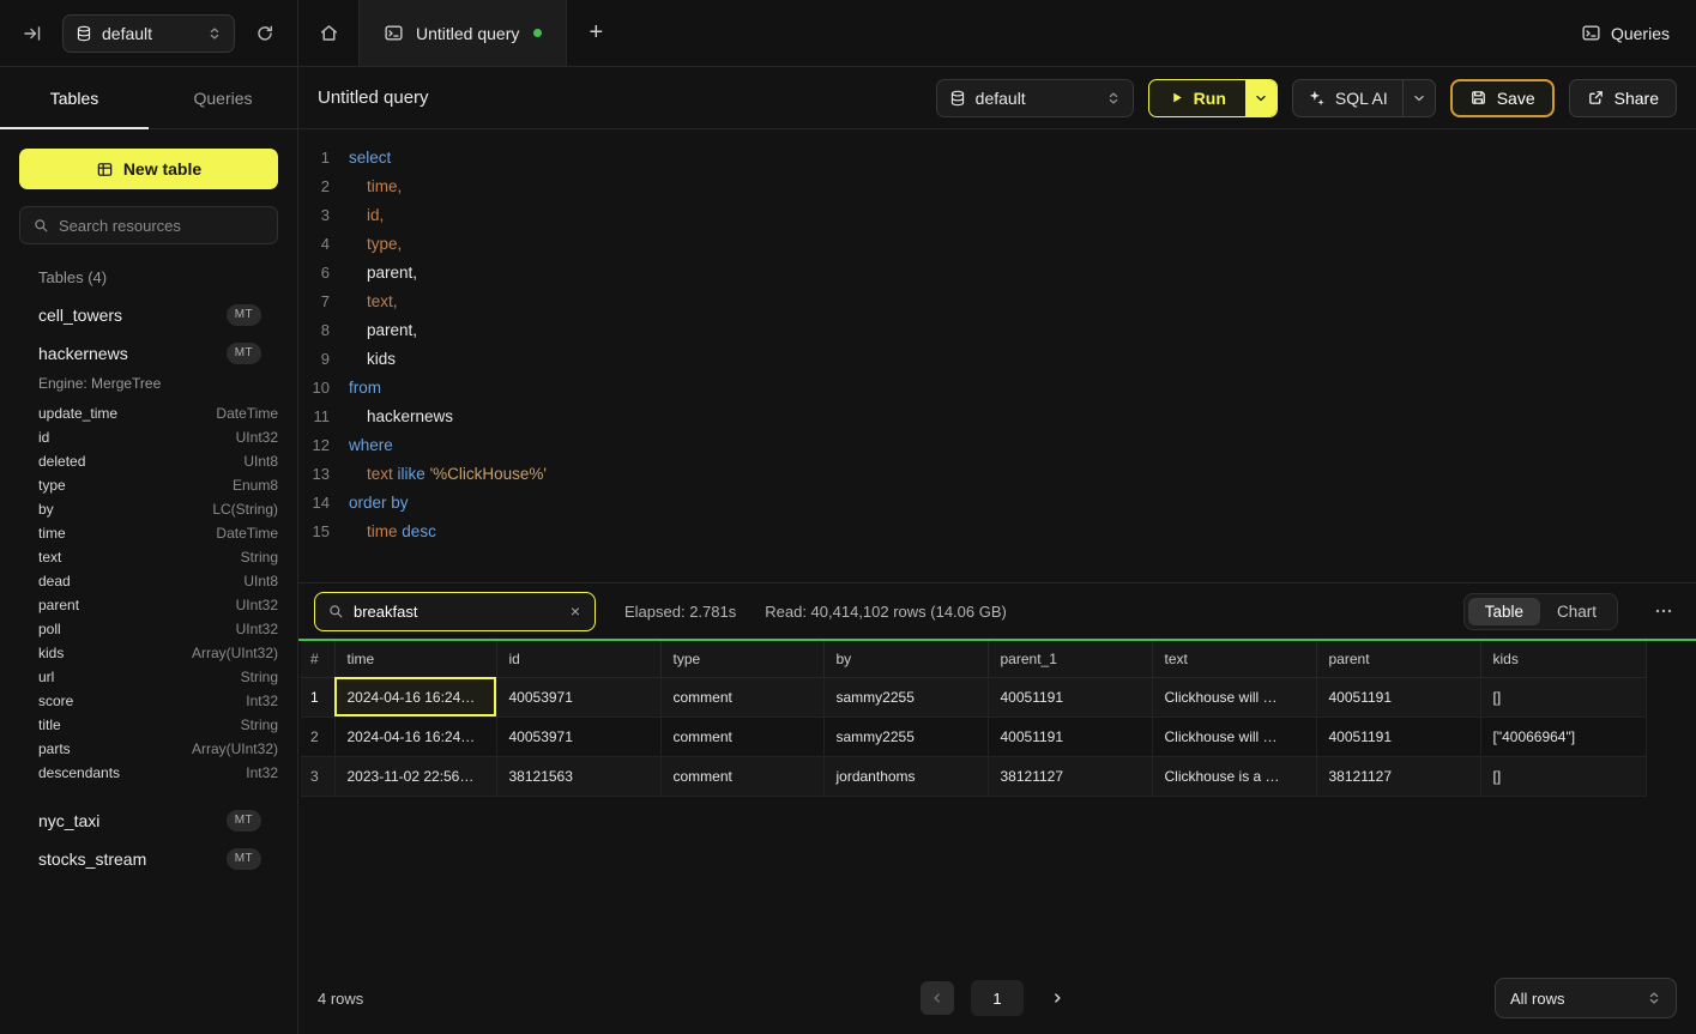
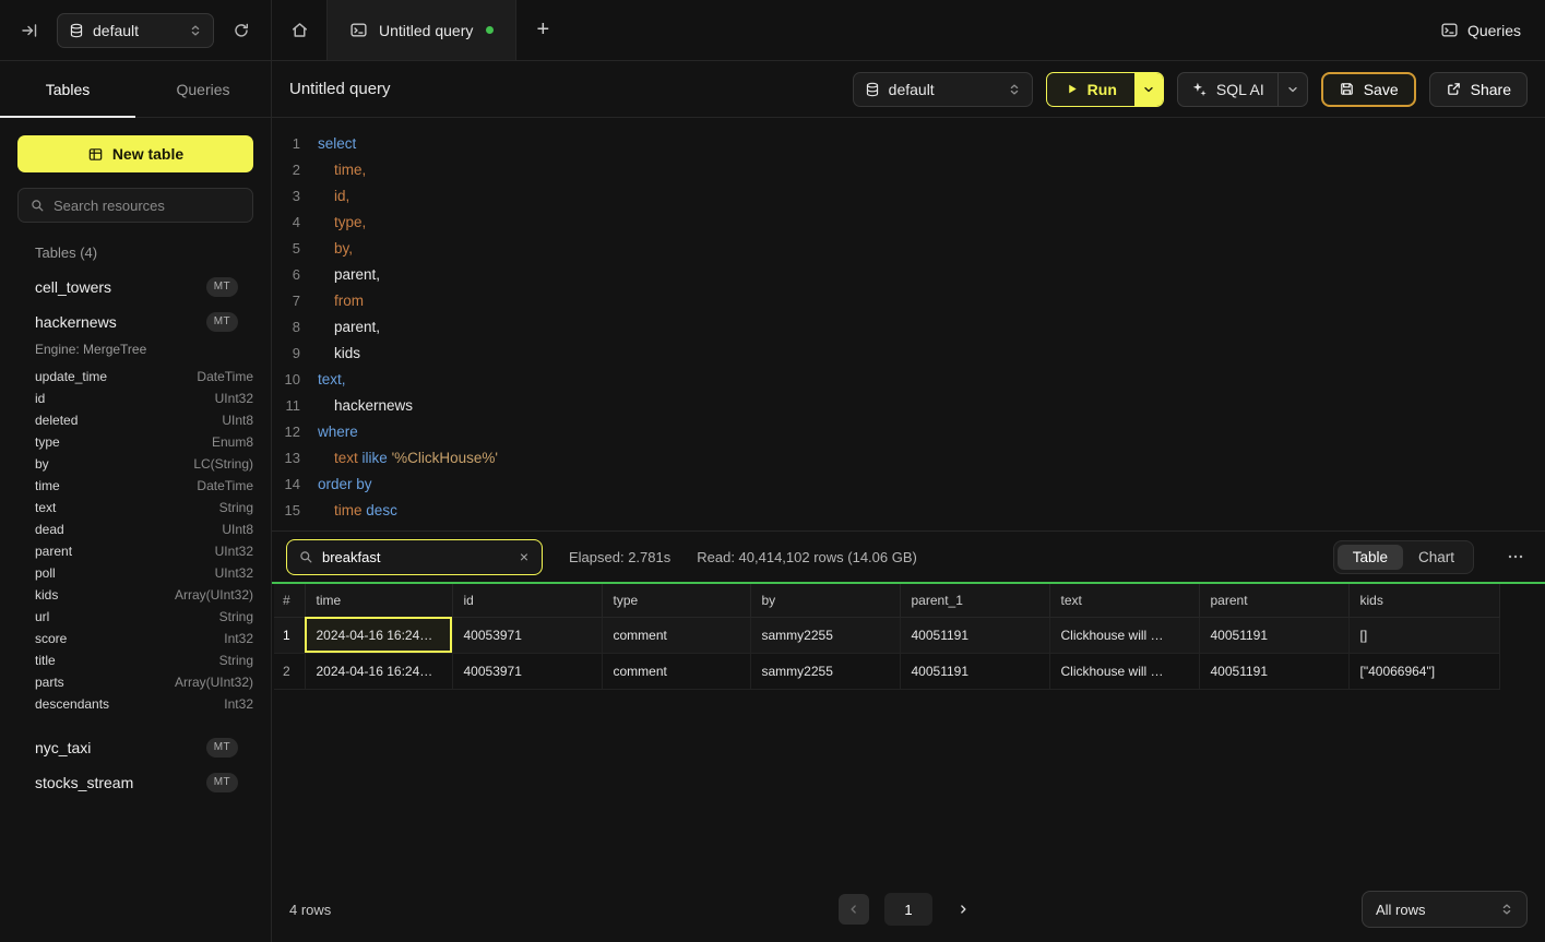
  default
  Untitled query
  +
  Queries
  Tables
  Queries
  New table
  Search resources
  Tables (4)
  cell_towers
  MT
  hackernews
  MT
  Engine: MergeTree
  update_time
  DateTime
  id
  UInt32
  deleted
  UInt8
  type
  Enum8
  by
  LC(String)
  time
  DateTime
  text
  String
  dead
  UInt8
  parent
  UInt32
  poll
  UInt32
  kids
  Array(UInt32)
  url
  String
  score
  Int32
  title
  String
  parts
  Array(UInt32)
  descendants
  Int32
  nyc_taxi
  MT
  stocks_stream
  MT
  Untitled query
  default
  Run
  SQL AI
  Save
  Share
  1
  select
  2
  time,
  3
  id,
  4
  type,
+ 5
+ by,
  6
  parent,
  7
- text,
+ from
  8
  parent,
  9
  kids
  10
- from
+ text,
  11
  hackernews
  12
  where
  13
  text ilike '%ClickHouse%'
  14
  order by
  15
  time desc
  breakfast
  ×
  Elapsed: 2.781s
  Read: 40,414,102 rows (14.06 GB)
  Table
  Chart
  #	time	id	type	by	parent_1	text	parent	kids
  1	2024-04-16 16:24…	40053971	comment	sammy2255	40051191	Clickhouse will …	40051191	[]
  2	2024-04-16 16:24…	40053971	comment	sammy2255	40051191	Clickhouse will …	40051191	["40066964"]
- 3	2023-11-02 22:56…	38121563	comment	jordanthoms	38121127	Clickhouse is a …	38121127	[]
  4 rows
  1
  All rows
